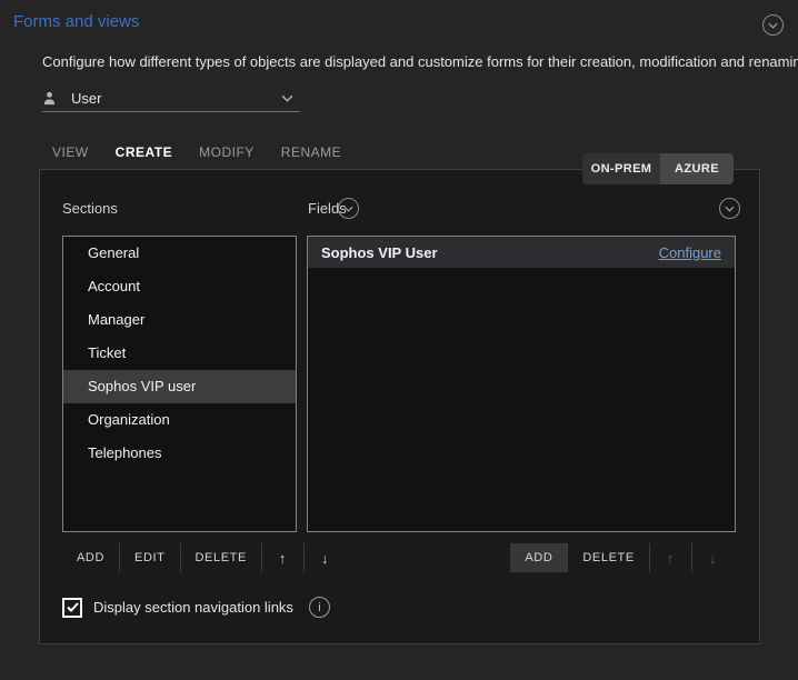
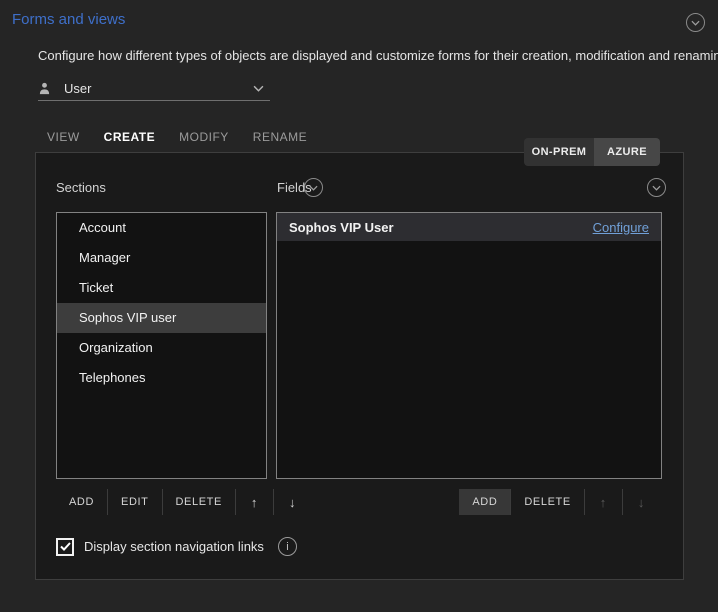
  Forms and views
  Configure how different types of objects are displayed and customize forms for their creation, modification and renamin
  User
  VIEW
  CREATE
  MODIFY
  RENAME
  ON-PREM
  AZURE
  Sections
  Fields
- General
  Account
  Manager
  Ticket
  Sophos VIP user
  Organization
  Telephones
  Sophos VIP User
  Configure
  ADD
  EDIT
  DELETE
  ↑
  ↓
  ADD
  DELETE
  ↑
  ↓
  Display section navigation links
  i
